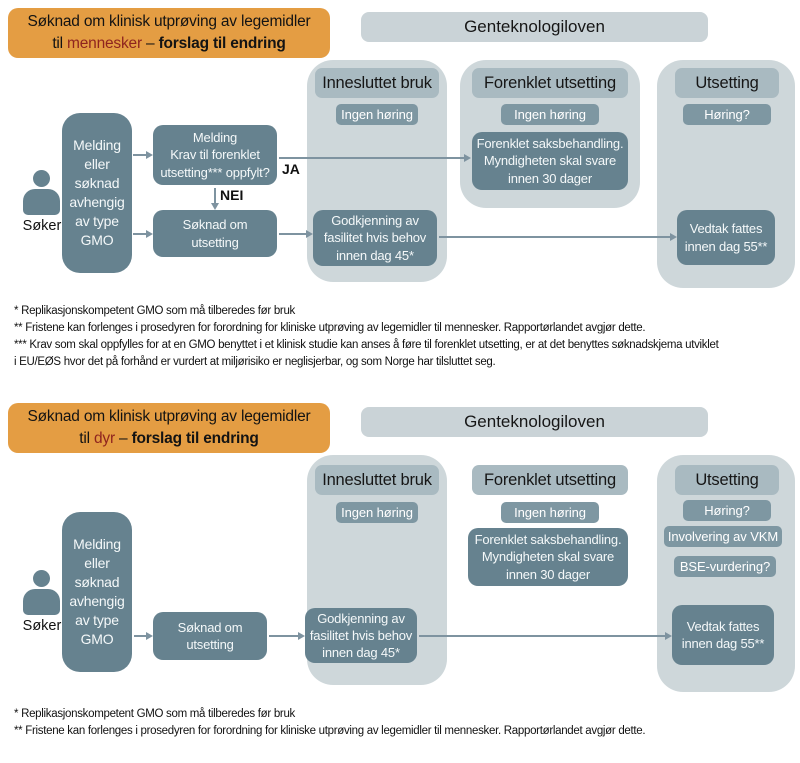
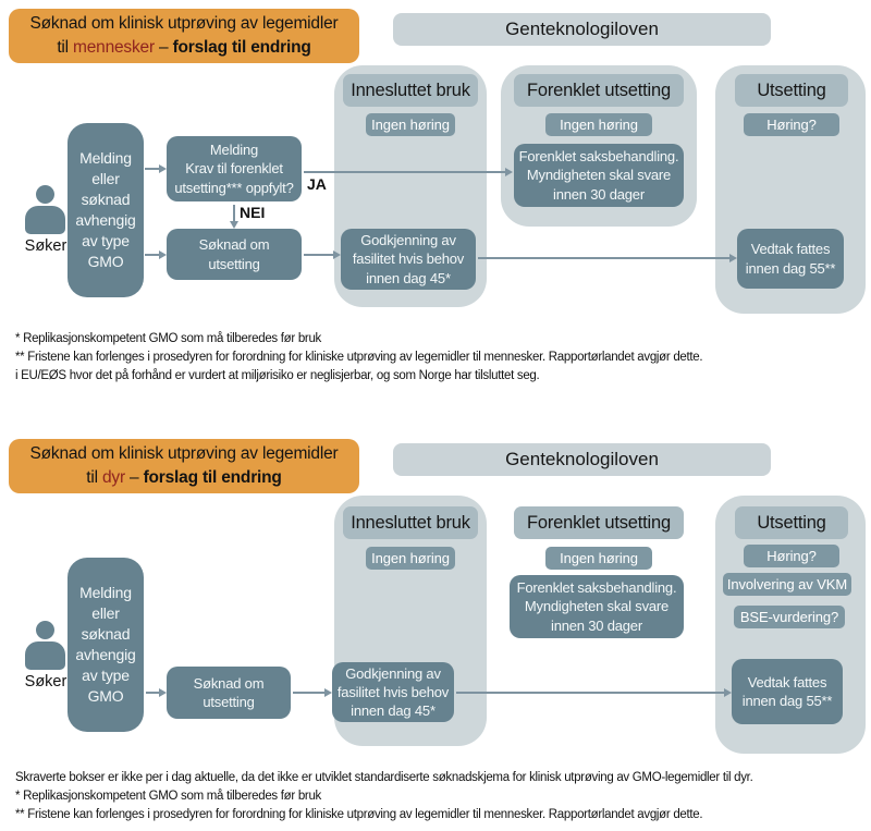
  Søknad om klinisk utprøving av legemidler
  til mennesker – forslag til endring
  Genteknologiloven
  Innesluttet bruk
  Forenklet utsetting
  Utsetting
  Ingen høring
  Ingen høring
  Høring?
  Søker
  Melding
  eller
  søknad
  avhengig
  av type
  GMO
  Melding
  Krav til forenklet
  utsetting*** oppfylt?
  Søknad om
  utsetting
  Godkjenning av
  fasilitet hvis behov
  innen dag 45*
  Forenklet saksbehandling.
  Myndigheten skal svare
  innen 30 dager
  Vedtak fattes
  innen dag 55**
  JA
  NEI
  * Replikasjonskompetent GMO som må tilberedes før bruk
  ** Fristene kan forlenges i prosedyren for forordning for kliniske utprøving av legemidler til mennesker. Rapportørlandet avgjør dette.
- *** Krav som skal oppfylles for at en GMO benyttet i et klinisk studie kan anses å føre til forenklet utsetting, er at det benyttes søknadskjema utviklet
  i EU/EØS hvor det på forhånd er vurdert at miljørisiko er neglisjerbar, og som Norge har tilsluttet seg.
  Søknad om klinisk utprøving av legemidler
  til dyr – forslag til endring
  Genteknologiloven
  Innesluttet bruk
  Forenklet utsetting
  Utsetting
  Ingen høring
  Ingen høring
  Høring?
  Involvering av VKM
  BSE-vurdering?
  Søker
  Melding
  eller
  søknad
  avhengig
  av type
  GMO
  Søknad om
  utsetting
  Godkjenning av
  fasilitet hvis behov
  innen dag 45*
  Forenklet saksbehandling.
  Myndigheten skal svare
  innen 30 dager
  Vedtak fattes
  innen dag 55**
+ Skraverte bokser er ikke per i dag aktuelle, da det ikke er utviklet standardiserte søknadskjema for klinisk utprøving av GMO-legemidler til dyr.
  * Replikasjonskompetent GMO som må tilberedes før bruk
  ** Fristene kan forlenges i prosedyren for forordning for kliniske utprøving av legemidler til mennesker. Rapportørlandet avgjør dette.
